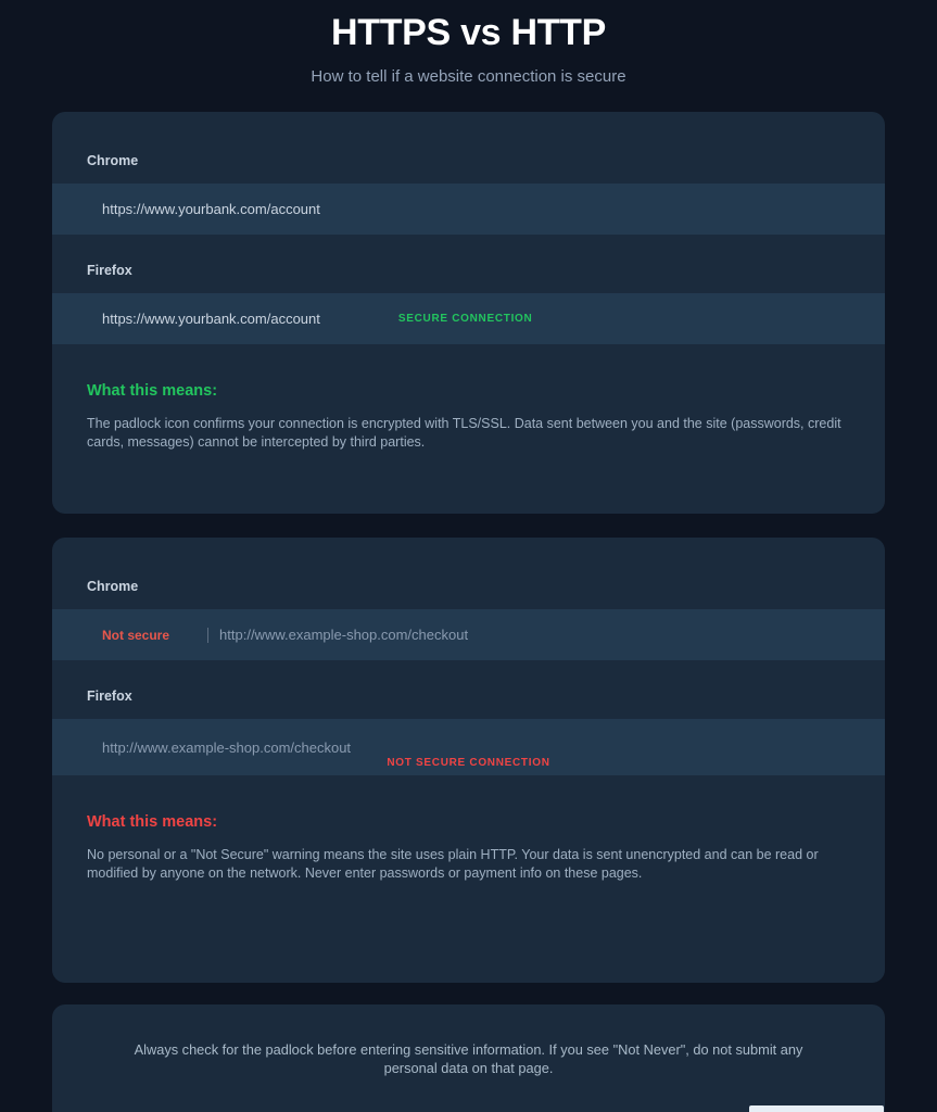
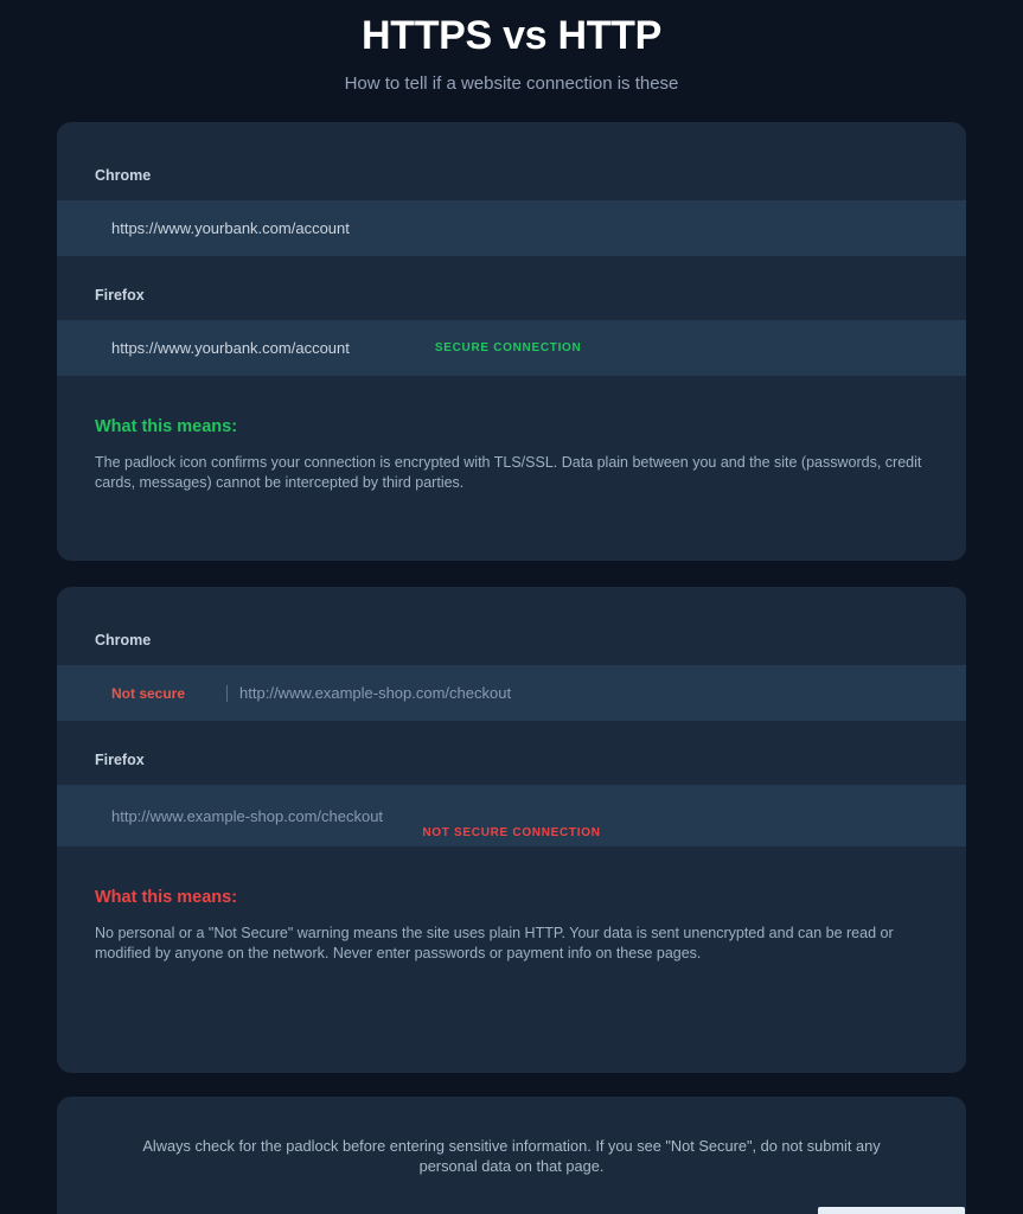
  HTTPS vs HTTP
- How to tell if a website connection is secure
+ How to tell if a website connection is these
  Chrome
  https://www.yourbank.com/account
  Firefox
  https://www.yourbank.com/account
  SECURE CONNECTION
  What this means:
- The padlock icon confirms your connection is encrypted with TLS/SSL. Data sent between you and the site (passwords, credit cards, messages) cannot be intercepted by third parties.
+ The padlock icon confirms your connection is encrypted with TLS/SSL. Data plain between you and the site (passwords, credit cards, messages) cannot be intercepted by third parties.
  Chrome
  Not secure
  http://www.example-shop.com/checkout
  Firefox
  http://www.example-shop.com/checkout
  NOT SECURE CONNECTION
  What this means:
  No personal or a "Not Secure" warning means the site uses plain HTTP. Your data is sent unencrypted and can be read or modified by anyone on the network. Never enter passwords or payment info on these pages.
- Always check for the padlock before entering sensitive information. If you see "Not Never", do not submit any personal data on that page.
+ Always check for the padlock before entering sensitive information. If you see "Not Secure", do not submit any personal data on that page.
